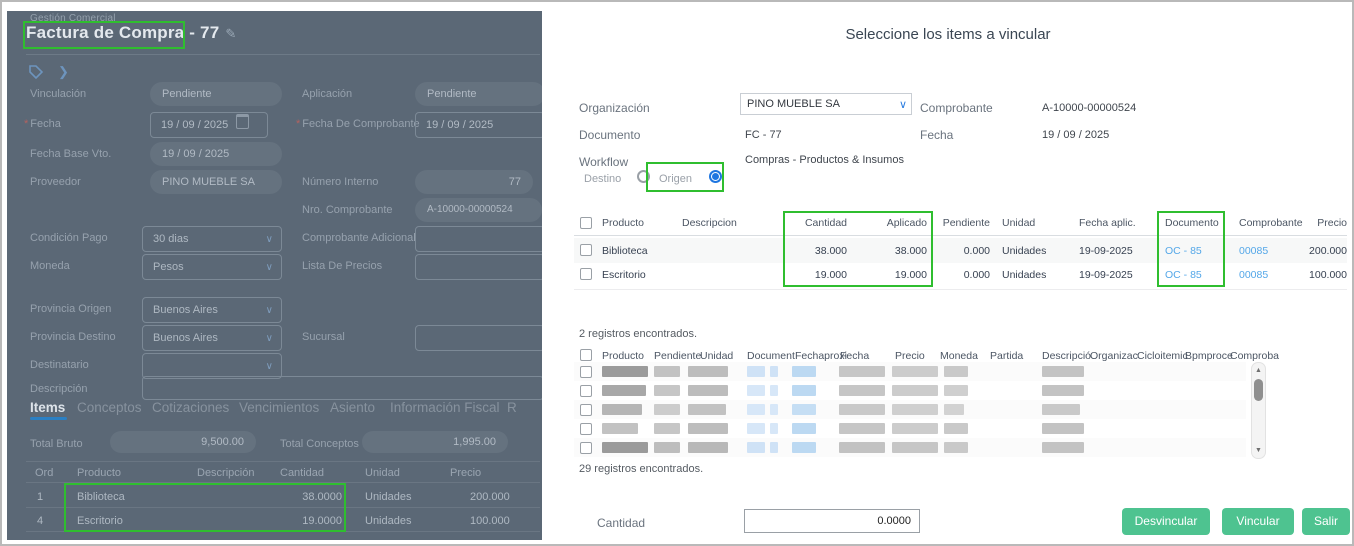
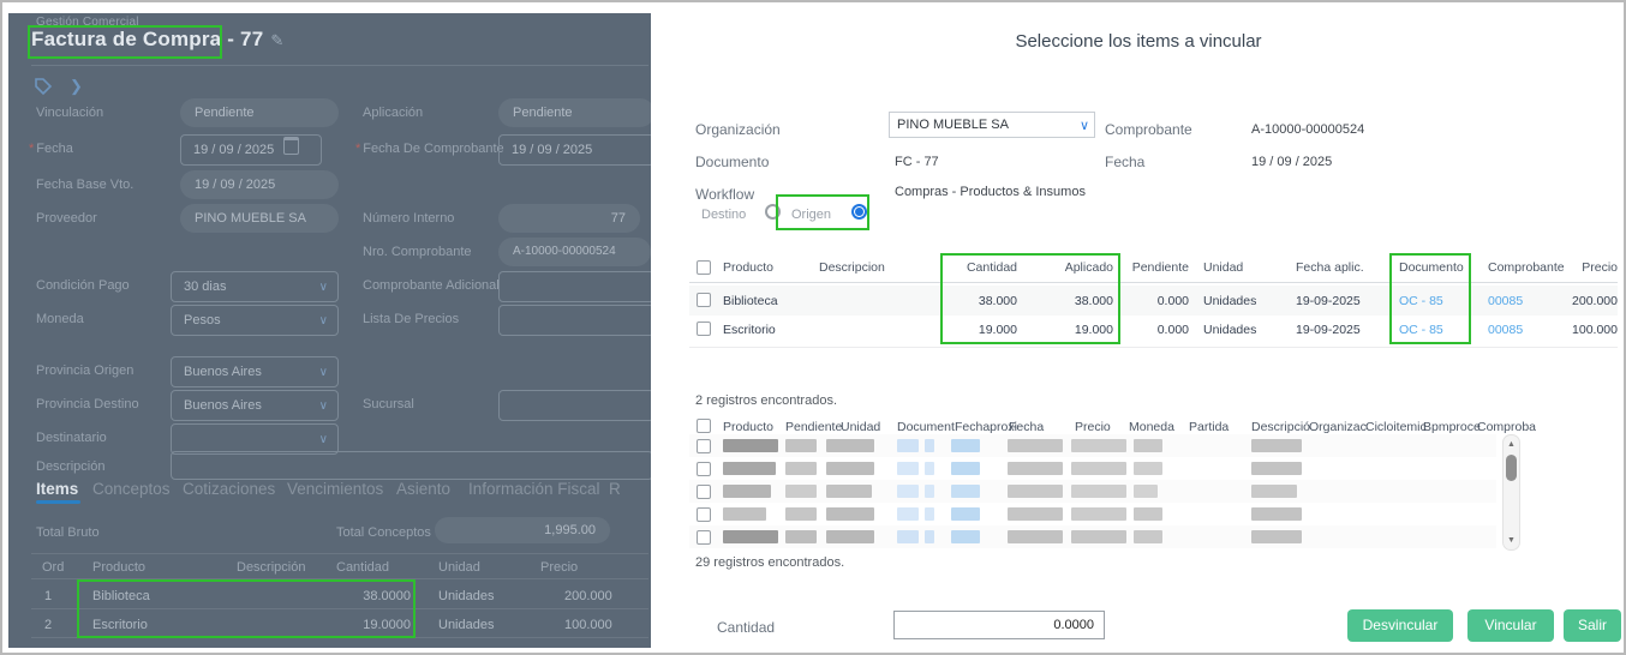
  Gestión Comercial
  Factura de Compra - 77 ✎
  ❯
  Vinculación
  Pendiente
  Aplicación
  Pendiente
  * Fecha
  19 / 09 / 2025
  * Fecha De Comprobante
  19 / 09 / 2025
  Fecha Base Vto.
  19 / 09 / 2025
  Proveedor
  PINO MUEBLE SA
  Número Interno
  77
  Nro. Comprobante
  A-10000-00000524
  Condición Pago
  30 dias
  ∨
  Comprobante Adicional
  Moneda
  Pesos
  ∨
  Lista De Precios
  Provincia Origen
  Buenos Aires
  ∨
  Provincia Destino
  Buenos Aires
  ∨
  Sucursal
  Destinatario
  ∨
  Descripción
  Items
  Conceptos
  Cotizaciones
  Vencimientos
  Asiento
  Información Fiscal
  R
  Total Bruto
- 9,500.00
  Total Conceptos
  1,995.00
  Ord
  Producto
  Descripción
  Cantidad
  Unidad
  Precio
  1
  Biblioteca
  38.0000
  Unidades
  200.000
- 4
+ 2
  Escritorio
  19.0000
  Unidades
  100.000
  Seleccione los items a vincular
  Organización
  PINO MUEBLE SA
  ∨
  Comprobante
  A-10000-00000524
  Documento
  FC - 77
  Fecha
  19 / 09 / 2025
  Workflow
  Compras - Productos & Insumos
  Destino
  Origen
  Producto
  Descripcion
  Cantidad
  Aplicado
  Pendiente
  Unidad
  Fecha aplic.
  Documento
  Comprobante
  Precio
  Biblioteca
  38.000
  38.000
  0.000
  Unidades
  19-09-2025
  OC - 85
  00085
  200.000
  Escritorio
  19.000
  19.000
  0.000
  Unidades
  19-09-2025
  OC - 85
  00085
  100.000
  2 registros encontrados.
  Producto
  Pendiente
  Unidad
  Document
  Fechaproxi
  Fecha
  Precio
  Moneda
  Partida
  Descripció
  Organizac
  Cicloitemic
  Bpmproce
  Comproba
  29 registros encontrados.
  Cantidad
  0.0000
  Desvincular
  Vincular
  Salir
